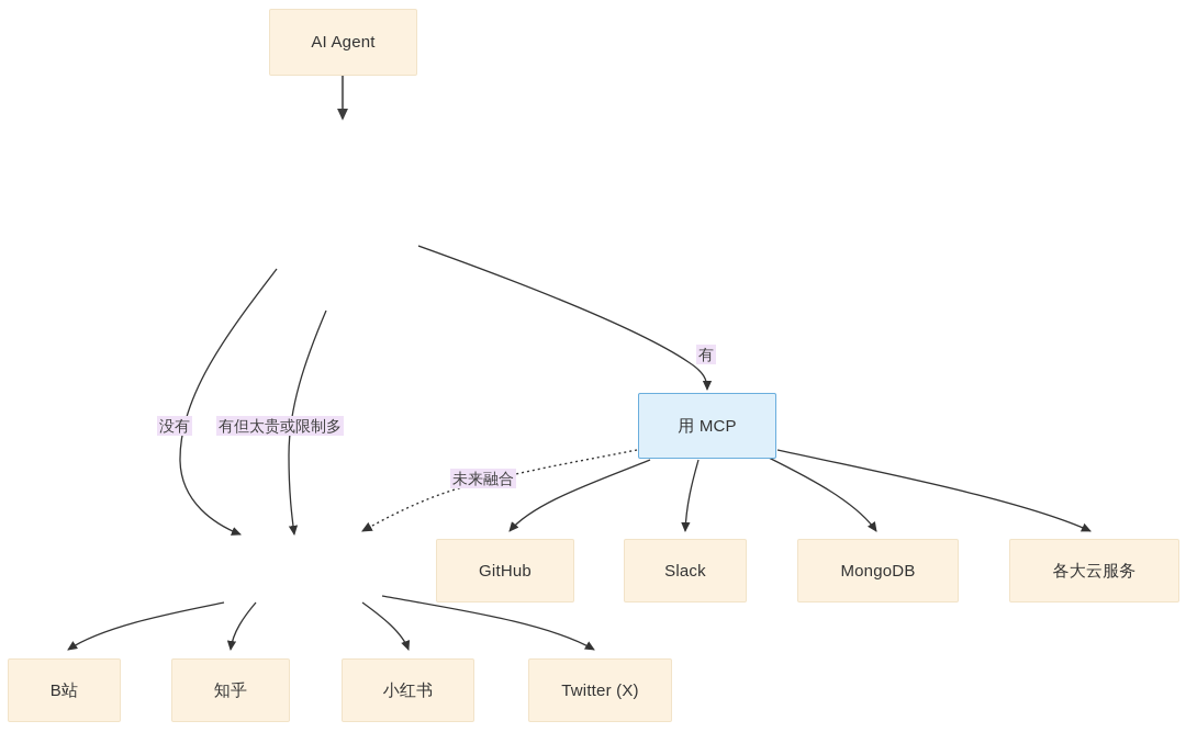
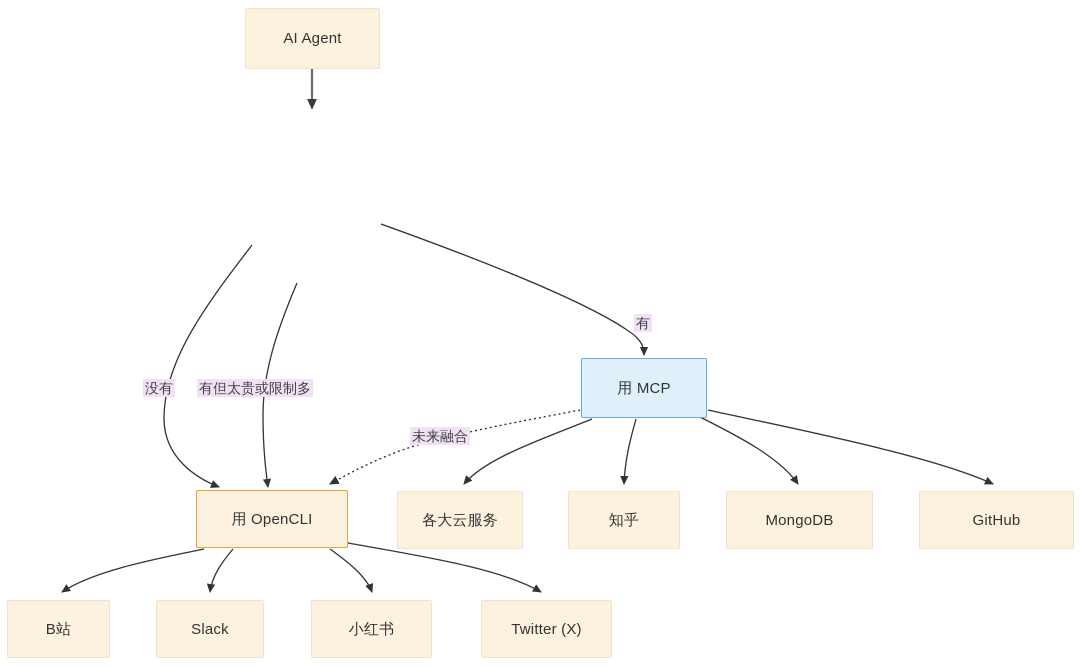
  AI Agent
+ 用 OpenCLI
  用 MCP
- GitHub
+ 各大云服务
- Slack
+ 知乎
  MongoDB
- 各大云服务
+ GitHub
  B站
- 知乎
+ Slack
  小红书
  Twitter (X)
  没有
  有但太贵或限制多
  有
  未来融合
